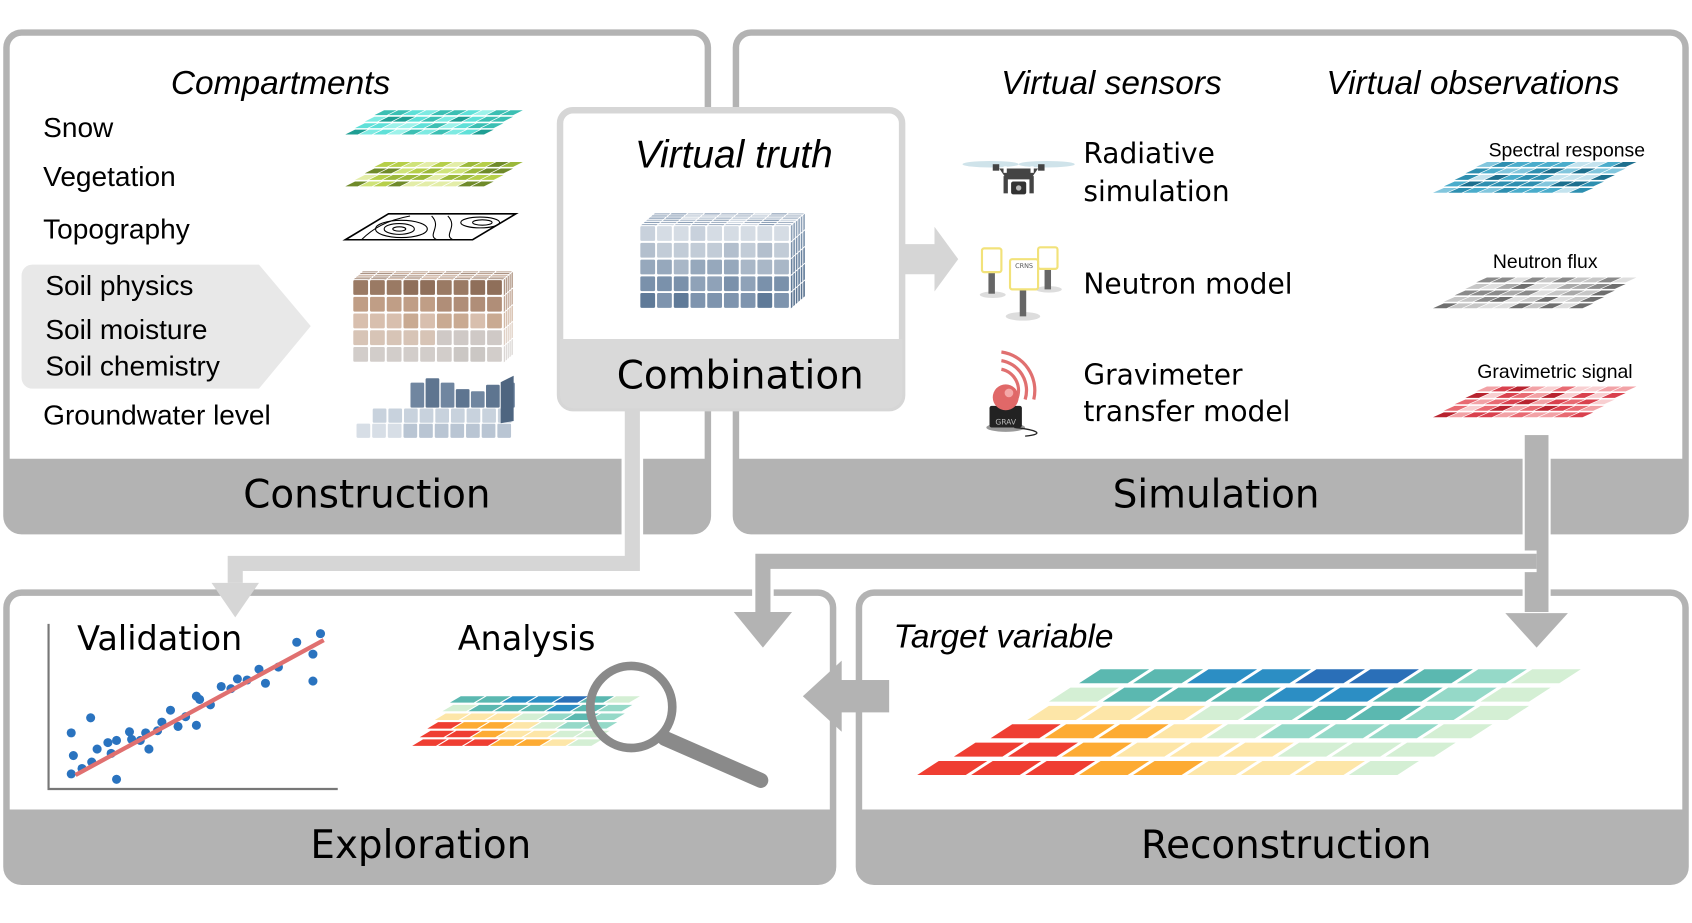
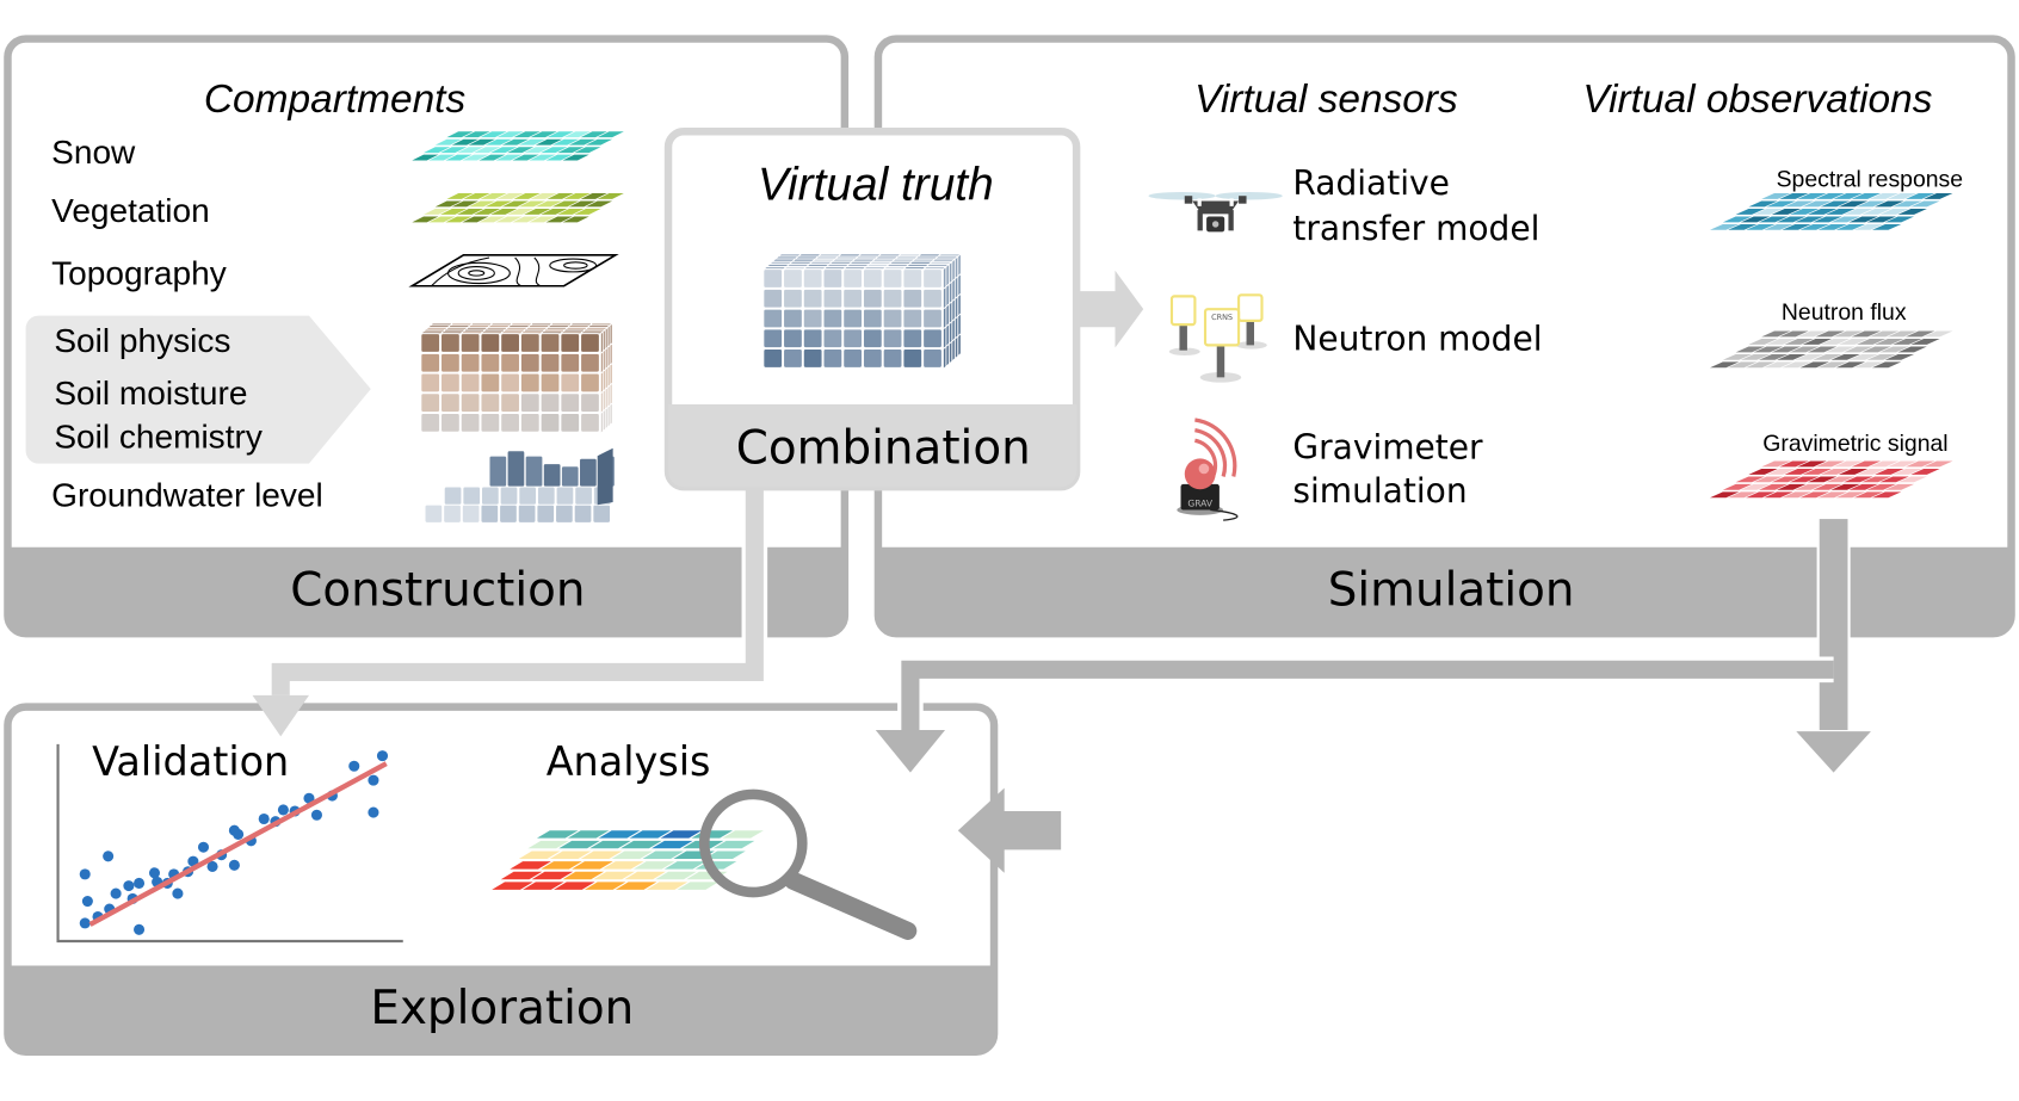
  Construction
  Compartments
  Snow
  Vegetation
  Topography
  Soil physics
  Soil moisture
  Soil chemistry
  Groundwater level
  Simulation
  Virtual sensors
  Virtual observations
  Radiative
- simulation
+ transfer model
  Neutron model
  Gravimeter
- transfer model
+ simulation
  CRNS
  GRAV
  Spectral response
  Neutron flux
  Gravimetric signal
  Exploration
  Validation
  Analysis
- Reconstruction
- Target variable
  Combination
  Virtual truth
